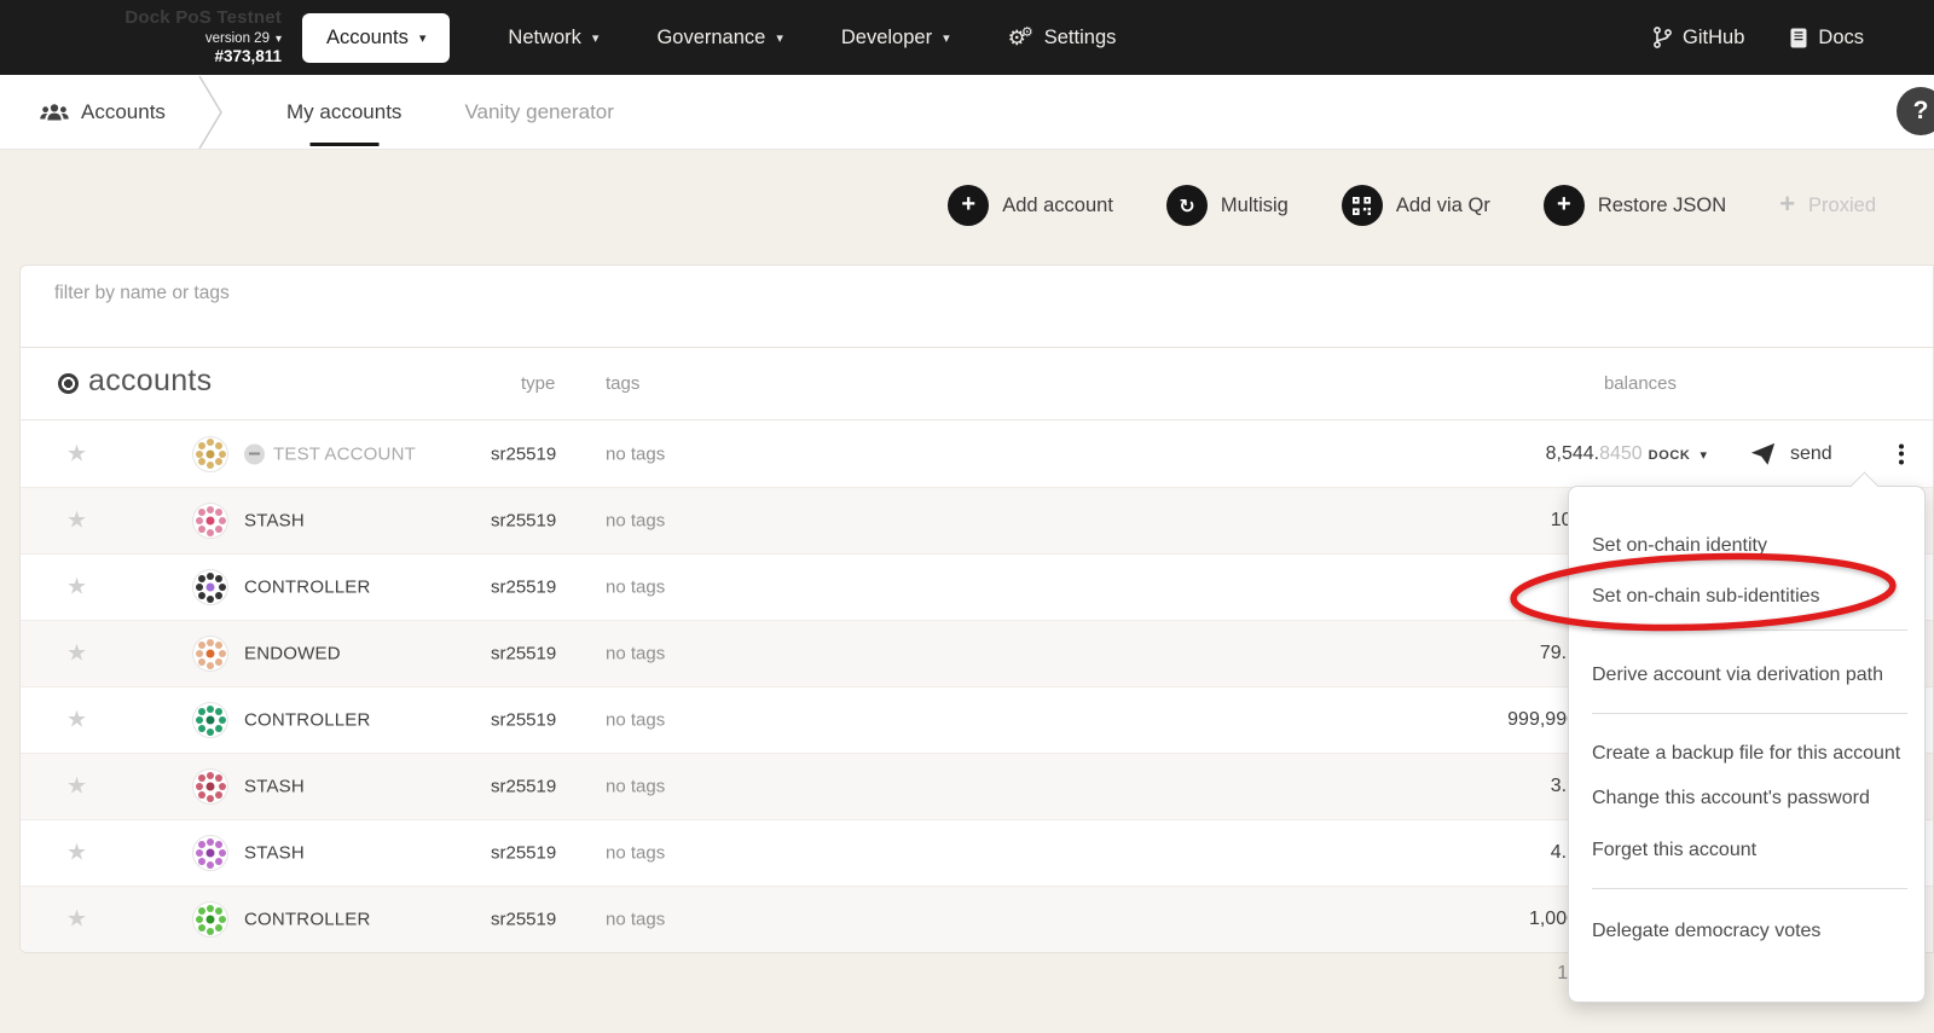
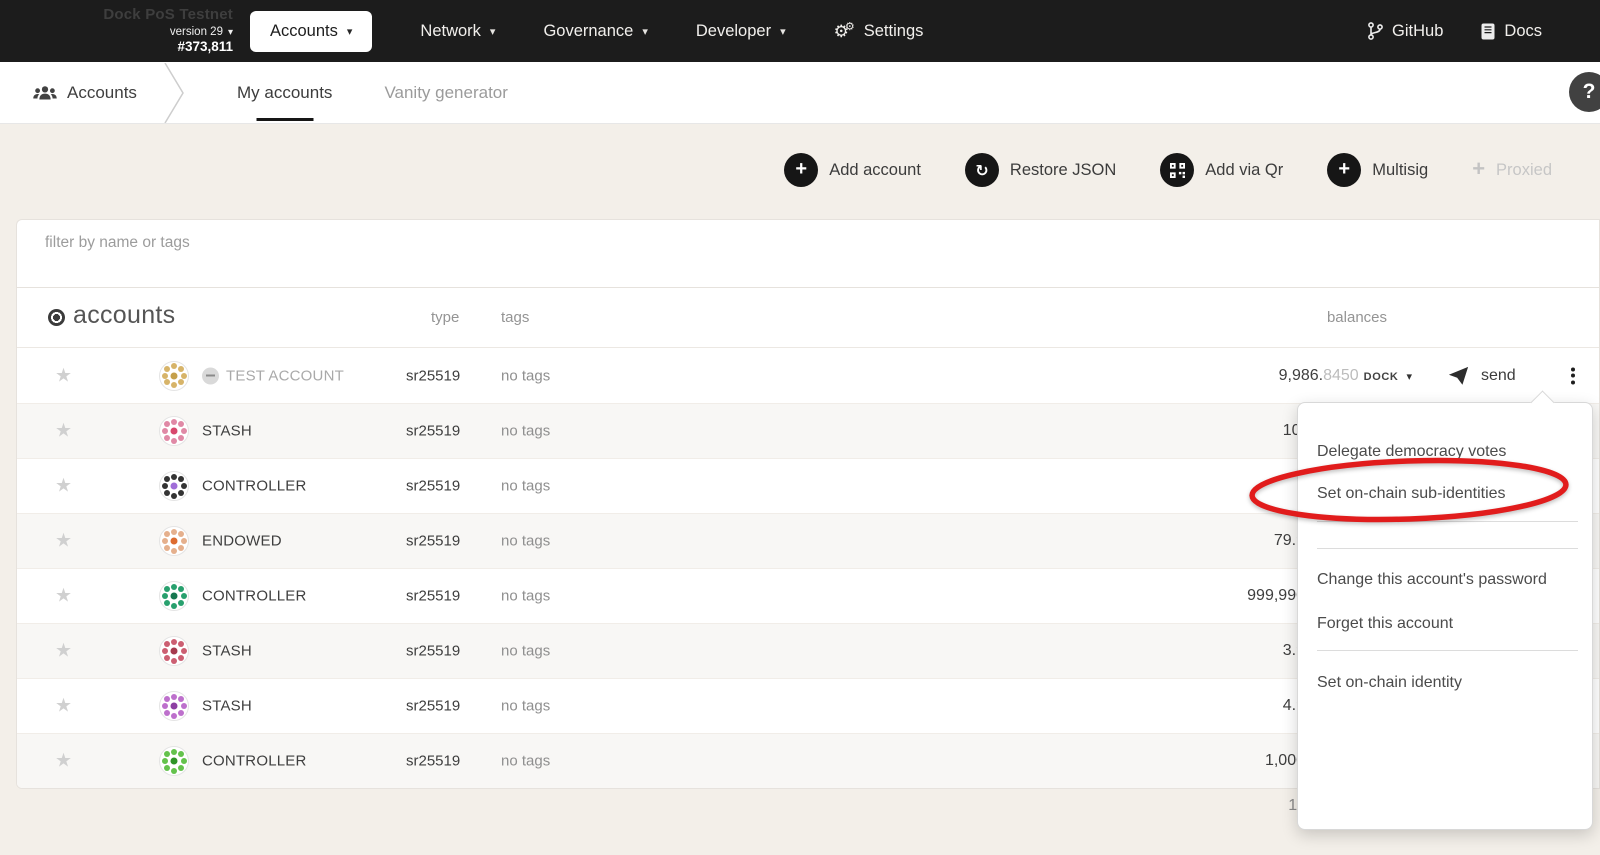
  Dock PoS Testnet
  version 29 ▾
  #373,811
  Accounts
  ▾
  Network
  ▾
  Governance
  ▾
  Developer
  ▾
  ⚙⚙
  Settings
  GitHub
  Docs
  Accounts
  My accounts
  Vanity generator
  ?
  +
  Add account
  ↻
- Multisig
+ Restore JSON
  Add via Qr
  +
- Restore JSON
+ Multisig
  +
  Proxied
  filter by name or tags
  accounts
  type
  tags
  balances
  ★
  TEST ACCOUNT
  sr25519
  no tags
- 8,544.
+ 9,986.
  8450
  DOCK
  ▾
  send
  ★
  STASH
  sr25519
  no tags
  ★
  CONTROLLER
  sr25519
  no tags
  ★
  ENDOWED
  sr25519
  no tags
  79.
  ★
  CONTROLLER
  sr25519
  no tags
  999,99
  ★
  STASH
  sr25519
  no tags
  3.
  ★
  STASH
  sr25519
  no tags
  4.
  ★
  CONTROLLER
  sr25519
  no tags
  1,00
- Set on-chain identity
+ Delegate democracy votes
  Set on-chain sub-identities
- Derive account via derivation path
- Create a backup file for this account
  Change this account's password
  Forget this account
- Delegate democracy votes
+ Set on-chain identity
